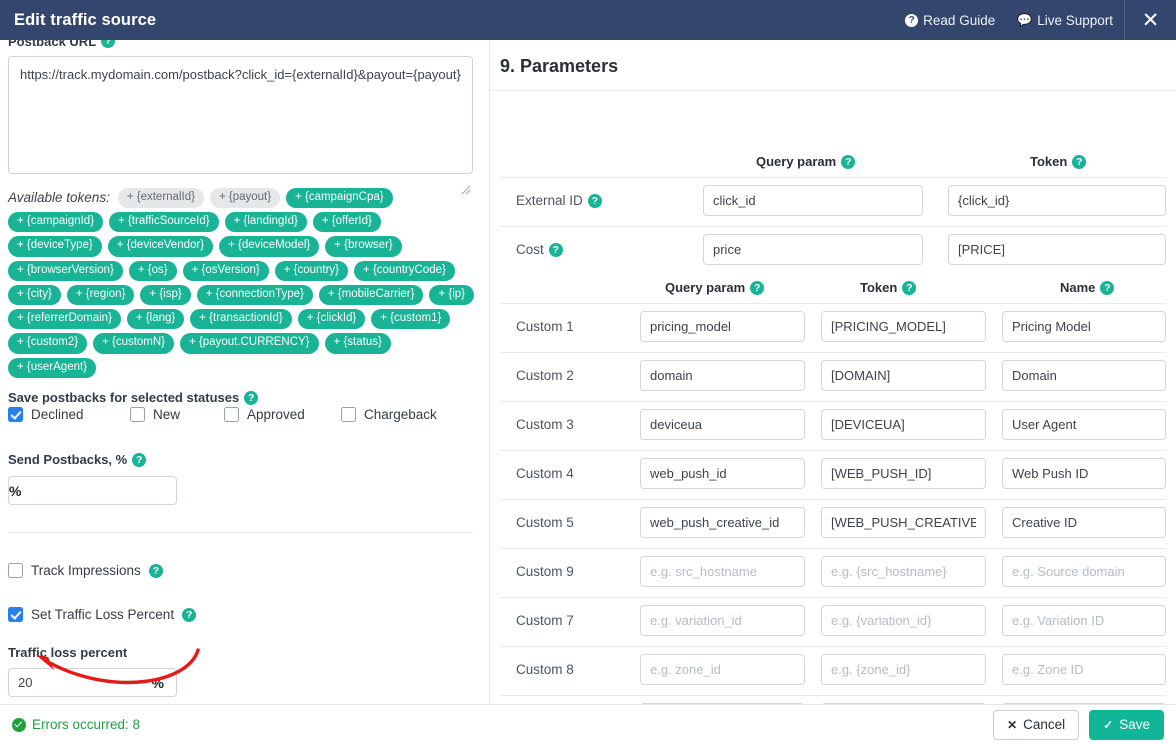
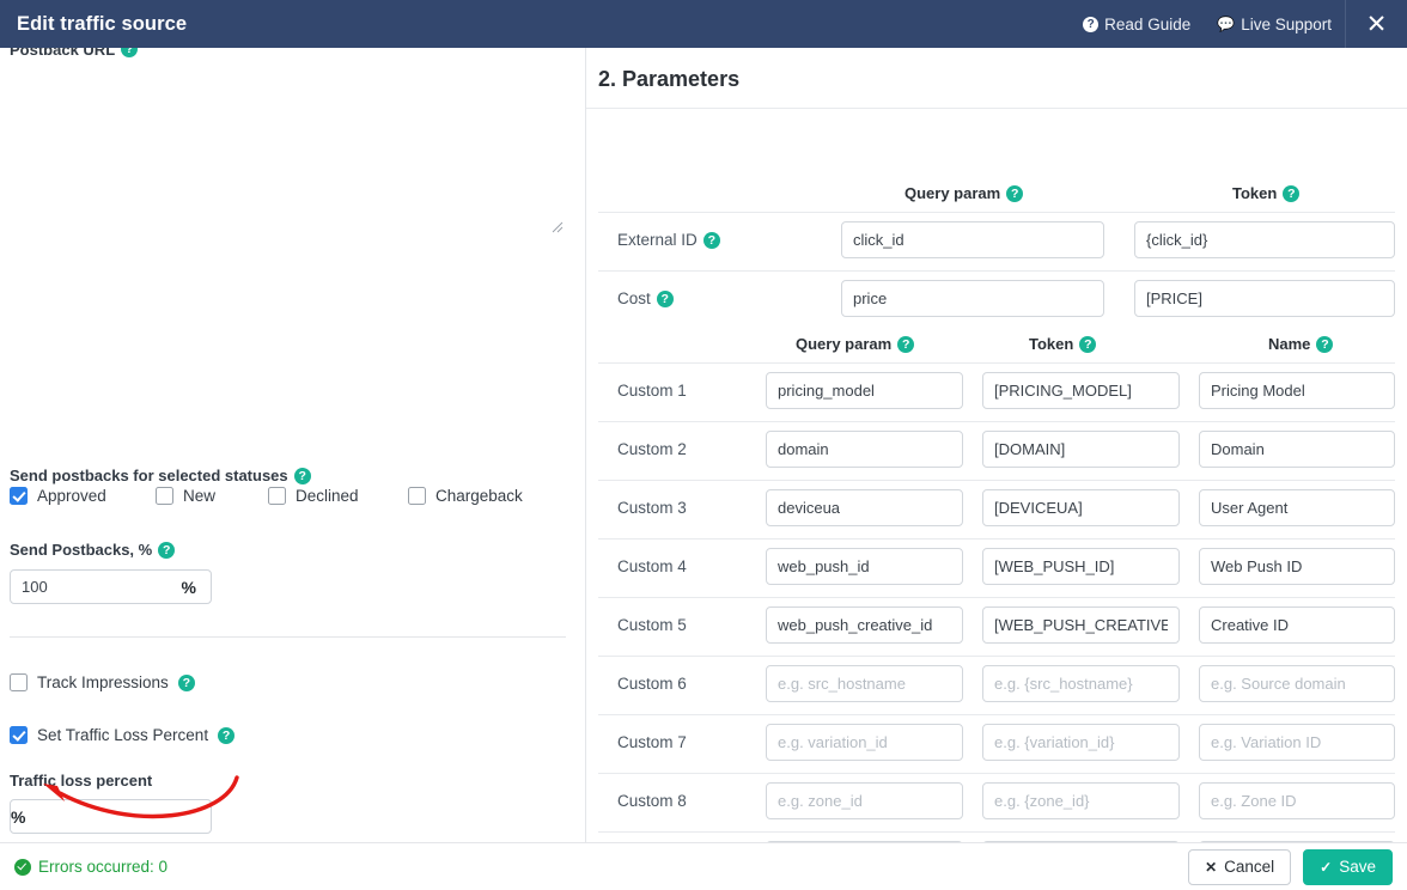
  Edit traffic source
  ?
  Read Guide
  💬
  Live Support
  ✕
  Postback URL
  ?
- https://track.mydomain.com/postback?click_id={externalId}&payout={payout}
- Available tokens:
- + {externalId}
- + {payout}
- + {campaignCpa}
- + {campaignId}
- + {trafficSourceId}
- + {landingId}
- + {offerId}
- + {deviceType}
- + {deviceVendor}
- + {deviceModel}
- + {browser}
- + {browserVersion}
- + {os}
- + {osVersion}
- + {country}
- + {countryCode}
- + {city}
- + {region}
- + {isp}
- + {connectionType}
- + {mobileCarrier}
- + {ip}
- + {referrerDomain}
- + {lang}
- + {transactionId}
- + {clickId}
- + {custom1}
- + {custom2}
- + {customN}
- + {payout.CURRENCY}
- + {status}
- + {userAgent}
- Save postbacks for selected statuses
+ Send postbacks for selected statuses
  ?
- Declined
+ Approved
  New
- Approved
+ Declined
  Chargeback
  Send Postbacks, %
  ?
+ 100
  %
  Track Impressions
  ?
  Set Traffic Loss Percent
  ?
  Traffic loss percent
- 20
  %
- 9. Parameters
+ 2. Parameters
  Query param
  ?
  Token
  ?
  External ID
  ?
  click_id
  {click_id}
  Cost
  ?
  price
  [PRICE]
  Query param
  ?
  Token
  ?
  Name
  ?
  Custom 1
  pricing_model
  [PRICING_MODEL]
  Pricing Model
  Custom 2
  domain
  [DOMAIN]
  Domain
  Custom 3
  deviceua
  [DEVICEUA]
  User Agent
  Custom 4
  web_push_id
  [WEB_PUSH_ID]
  Web Push ID
  Custom 5
  web_push_creative_id
  [WEB_PUSH_CREATIVE
  Creative ID
- Custom 9
+ Custom 6
  e.g. src_hostname
  e.g. {src_hostname}
  e.g. Source domain
  Custom 7
  e.g. variation_id
  e.g. {variation_id}
  e.g. Variation ID
  Custom 8
  e.g. zone_id
  e.g. {zone_id}
  e.g. Zone ID
- Errors occurred: 8
+ Errors occurred: 0
  ✕
  Cancel
  ✓
  Save
